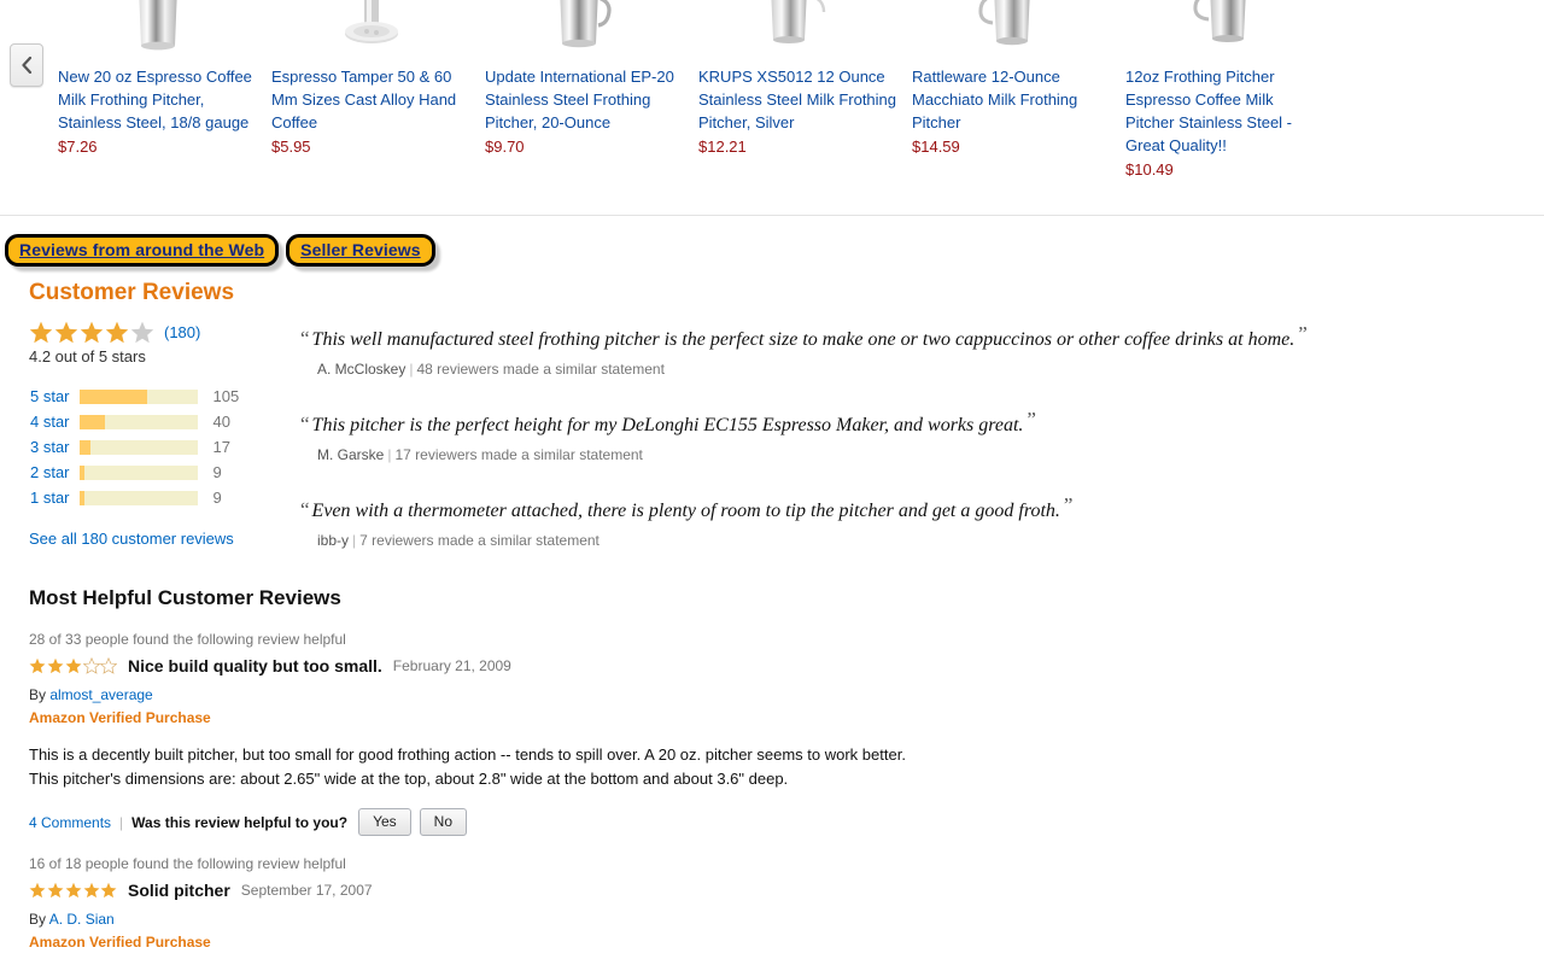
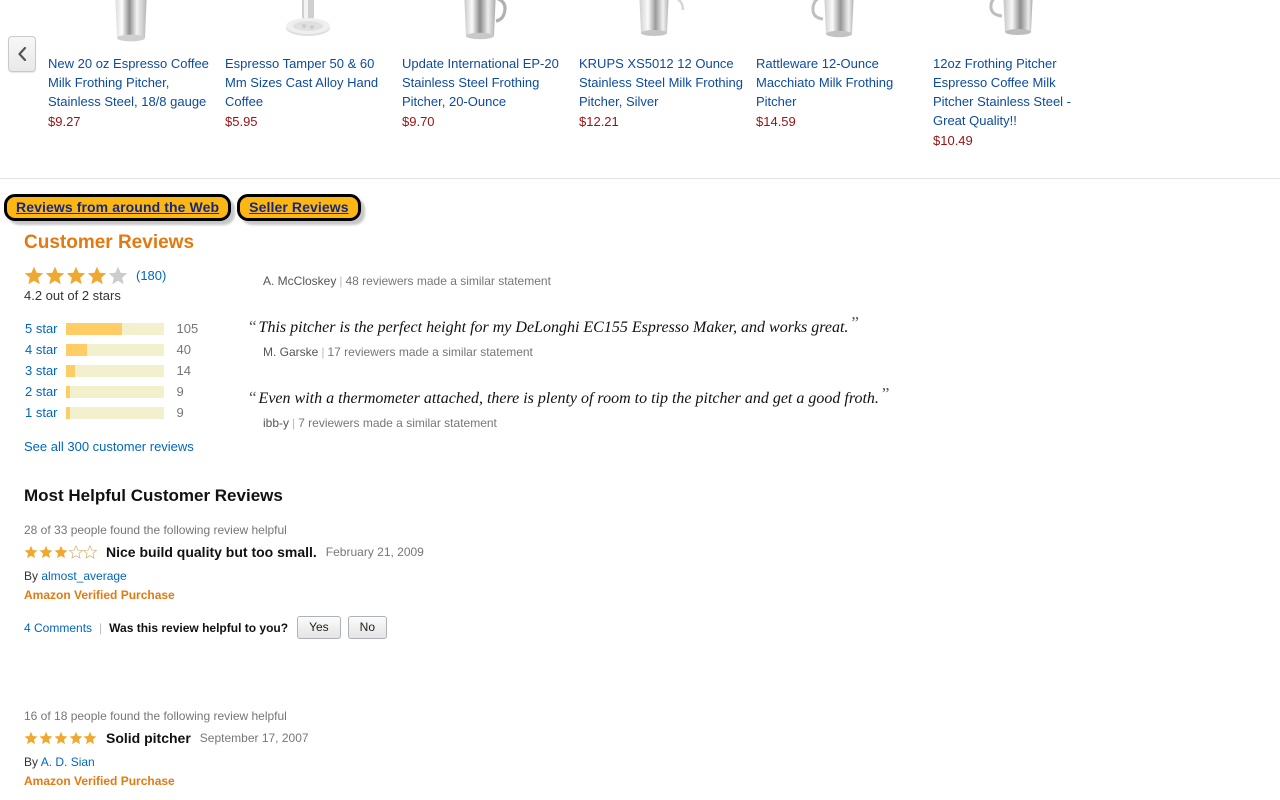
  New 20 oz Espresso Coffee Milk Frothing Pitcher, Stainless Steel, 18/8 gauge
- $7.26
+ $9.27
  Espresso Tamper 50 & 60 Mm Sizes Cast Alloy Hand Coffee
  $5.95
  Update International EP-20 Stainless Steel Frothing Pitcher, 20-Ounce
  $9.70
  KRUPS XS5012 12 Ounce Stainless Steel Milk Frothing Pitcher, Silver
  $12.21
  Rattleware 12-Ounce Macchiato Milk Frothing Pitcher
  $14.59
  12oz Frothing Pitcher Espresso Coffee Milk Pitcher Stainless Steel - Great Quality!!
  $10.49
  Reviews from around the Web
  Seller Reviews
  Customer Reviews
  (180)
- 4.2 out of 5 stars
+ 4.2 out of 2 stars
  5 star		105
  4 star		40
- 3 star		17
+ 3 star		14
  2 star		9
  1 star		9
- See all 180 customer reviews
+ See all 300 customer reviews
- “This well manufactured steel frothing pitcher is the perfect size to make one or two cappuccinos or other coffee drinks at home. ”
  A. McCloskey | 48 reviewers made a similar statement
  “This pitcher is the perfect height for my DeLonghi EC155 Espresso Maker, and works great. ”
  M. Garske | 17 reviewers made a similar statement
  “Even with a thermometer attached, there is plenty of room to tip the pitcher and get a good froth. ”
  ibb-y | 7 reviewers made a similar statement
  Most Helpful Customer Reviews
  28 of 33 people found the following review helpful
  Nice build quality but too small.
  February 21, 2009
  By almost_average
  Amazon Verified Purchase
- This is a decently built pitcher, but too small for good frothing action -- tends to spill over. A 20 oz. pitcher seems to work better.
- This pitcher's dimensions are: about 2.65" wide at the top, about 2.8" wide at the bottom and about 3.6" deep.
  4 Comments
  |
  Was this review helpful to you?
  Yes
  No
  16 of 18 people found the following review helpful
  Solid pitcher
  September 17, 2007
  By A. D. Sian
  Amazon Verified Purchase
